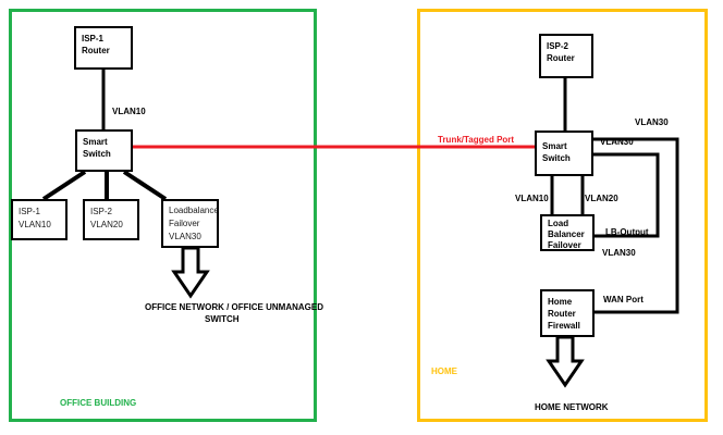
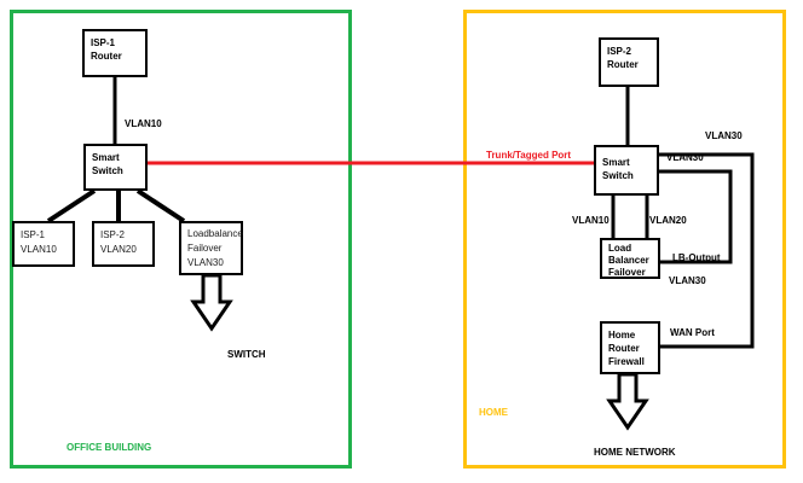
  ISP-1
  Router
  Smart
  Switch
  ISP-1
  VLAN10
  ISP-2
  VLAN20
  Loadbalance
  Failover
  VLAN30
  ISP-2
  Router
  Smart
  Switch
  Load
  Balancer
  Failover
  Home
  Router
  Firewall
  VLAN10
- OFFICE NETWORK / OFFICE UNMANAGED
  SWITCH
  OFFICE BUILDING
  Trunk/Tagged Port
  VLAN30
  VLAN30
  VLAN10
  VLAN20
  LB-Output
  VLAN30
  WAN Port
  HOME NETWORK
  HOME
